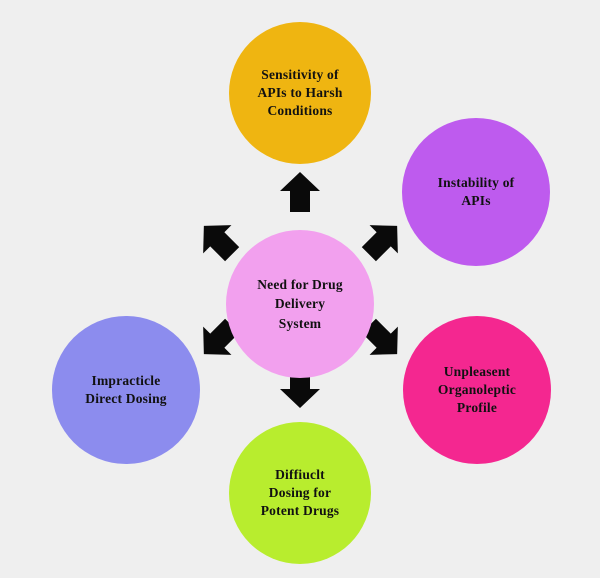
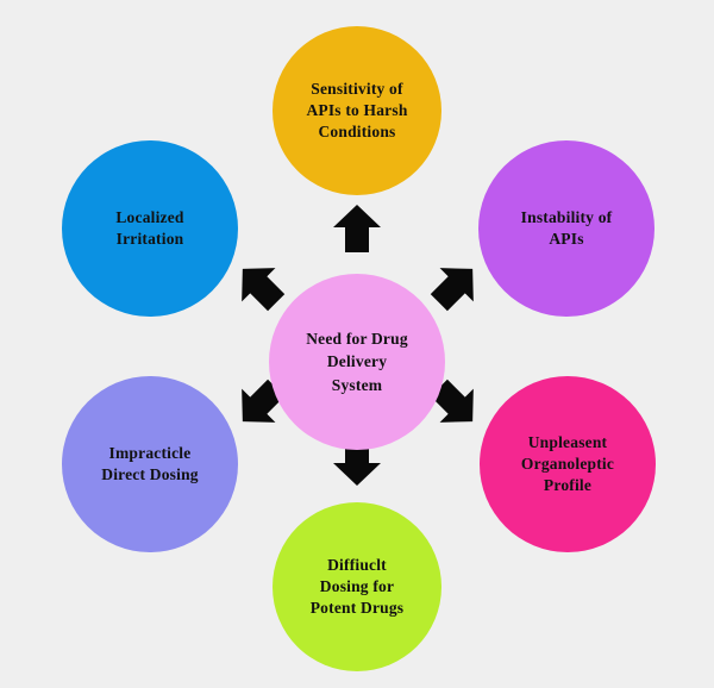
  Sensitivity of
  APIs to Harsh
  Conditions
  Instability of
  APIs
  Unpleasent
  Organoleptic
  Profile
  Diffiuclt
  Dosing for
  Potent Drugs
  Impracticle
  Direct Dosing
+ Localized
+ Irritation
  Need for Drug
  Delivery
  System
